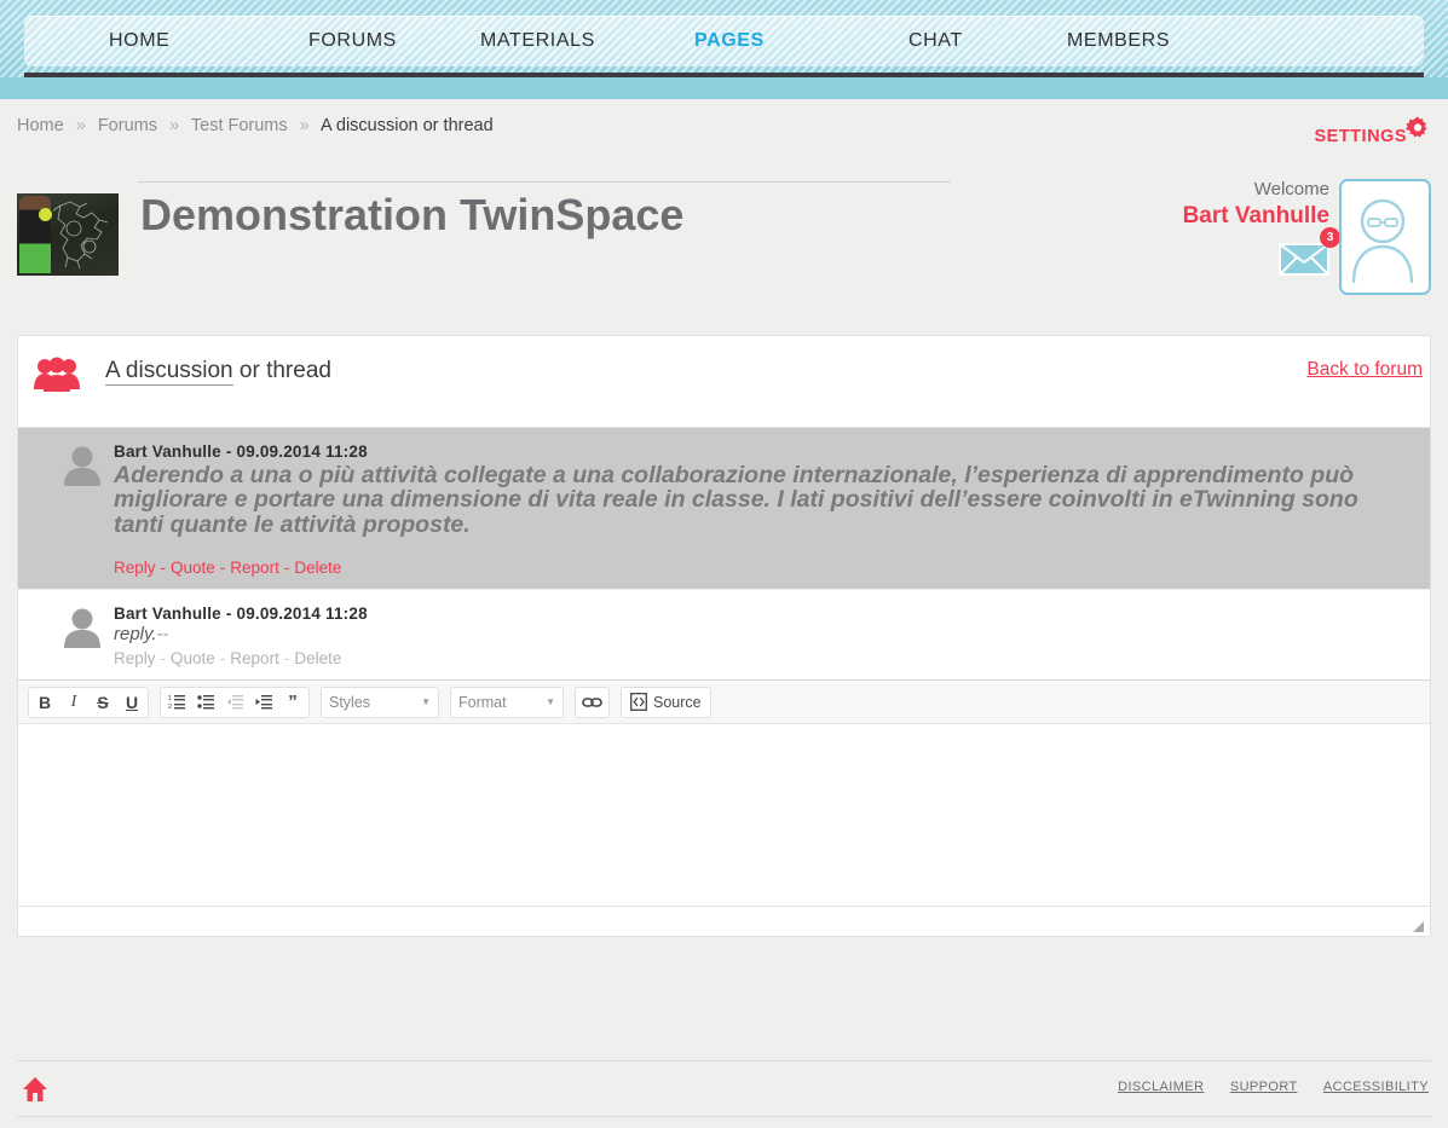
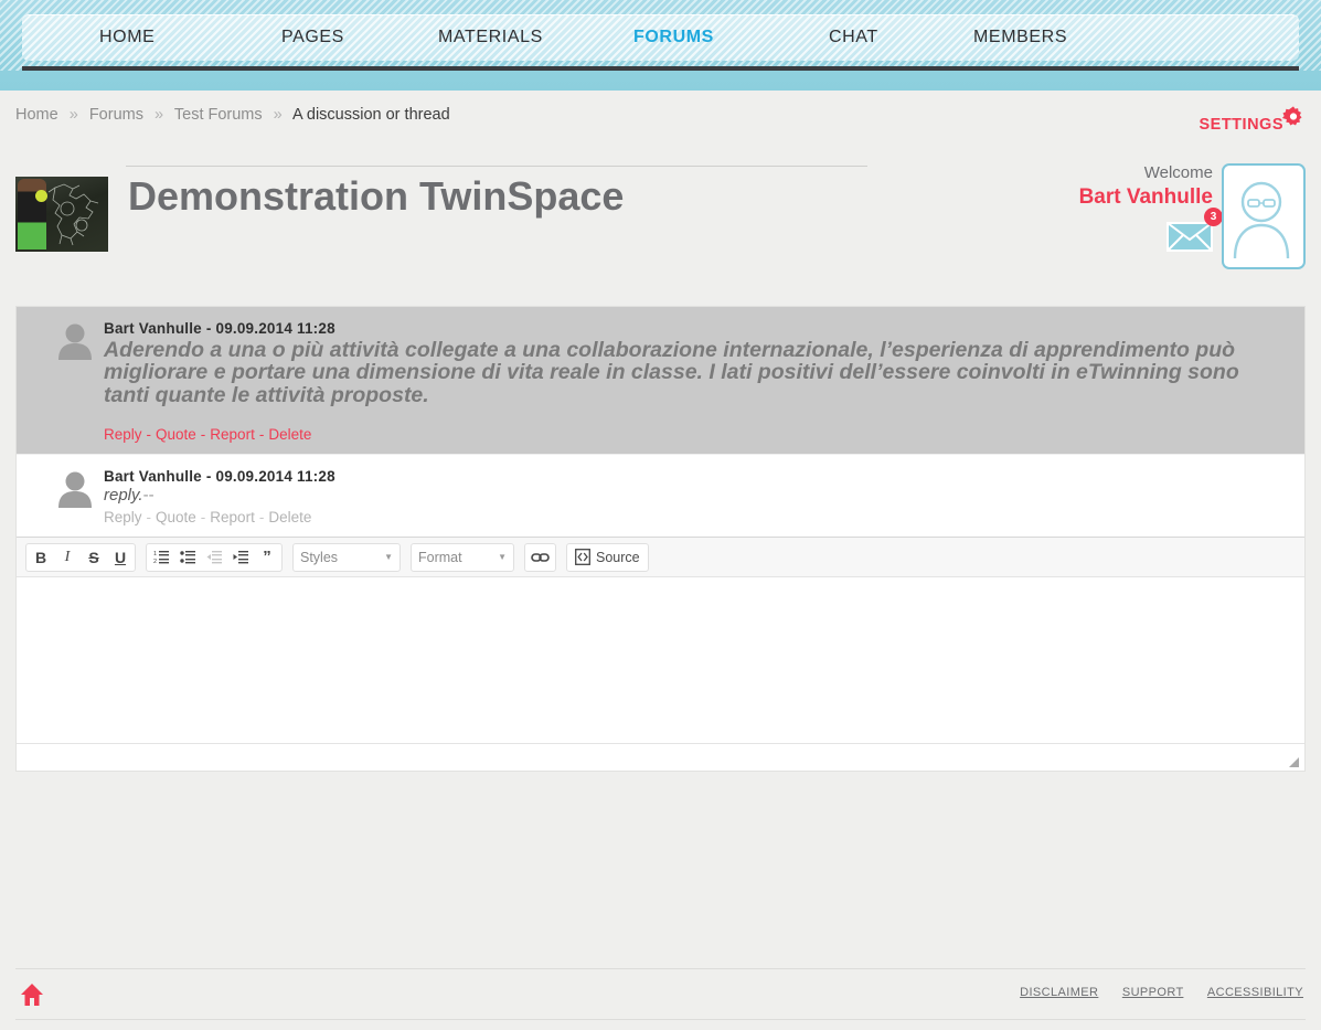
  HOME
- FORUMS
+ PAGES
  MATERIALS
- PAGES
+ FORUMS
  CHAT
  MEMBERS
  Home » Forums » Test Forums » A discussion or thread
  SETTINGS
  Demonstration TwinSpace
  Welcome
  Bart Vanhulle
  3
- A discussion or thread
- Back to forum
  Bart Vanhulle - 09.09.2014 11:28
  Aderendo a una o più attività collegate a una collaborazione internazionale, l’esperienza di apprendimento può migliorare e portare una dimensione di vita reale in classe. I lati positivi dell’essere coinvolti in eTwinning sono tanti quante le attività proposte.
  Reply - Quote - Report - Delete
  Bart Vanhulle - 09.09.2014 11:28
  reply.--
  Reply - Quote - Report - Delete
  B
  I
  S
  U
  ”
  Styles
  ▼
  Format
  ▼
  Source
  DISCLAIMER SUPPORT ACCESSIBILITY
